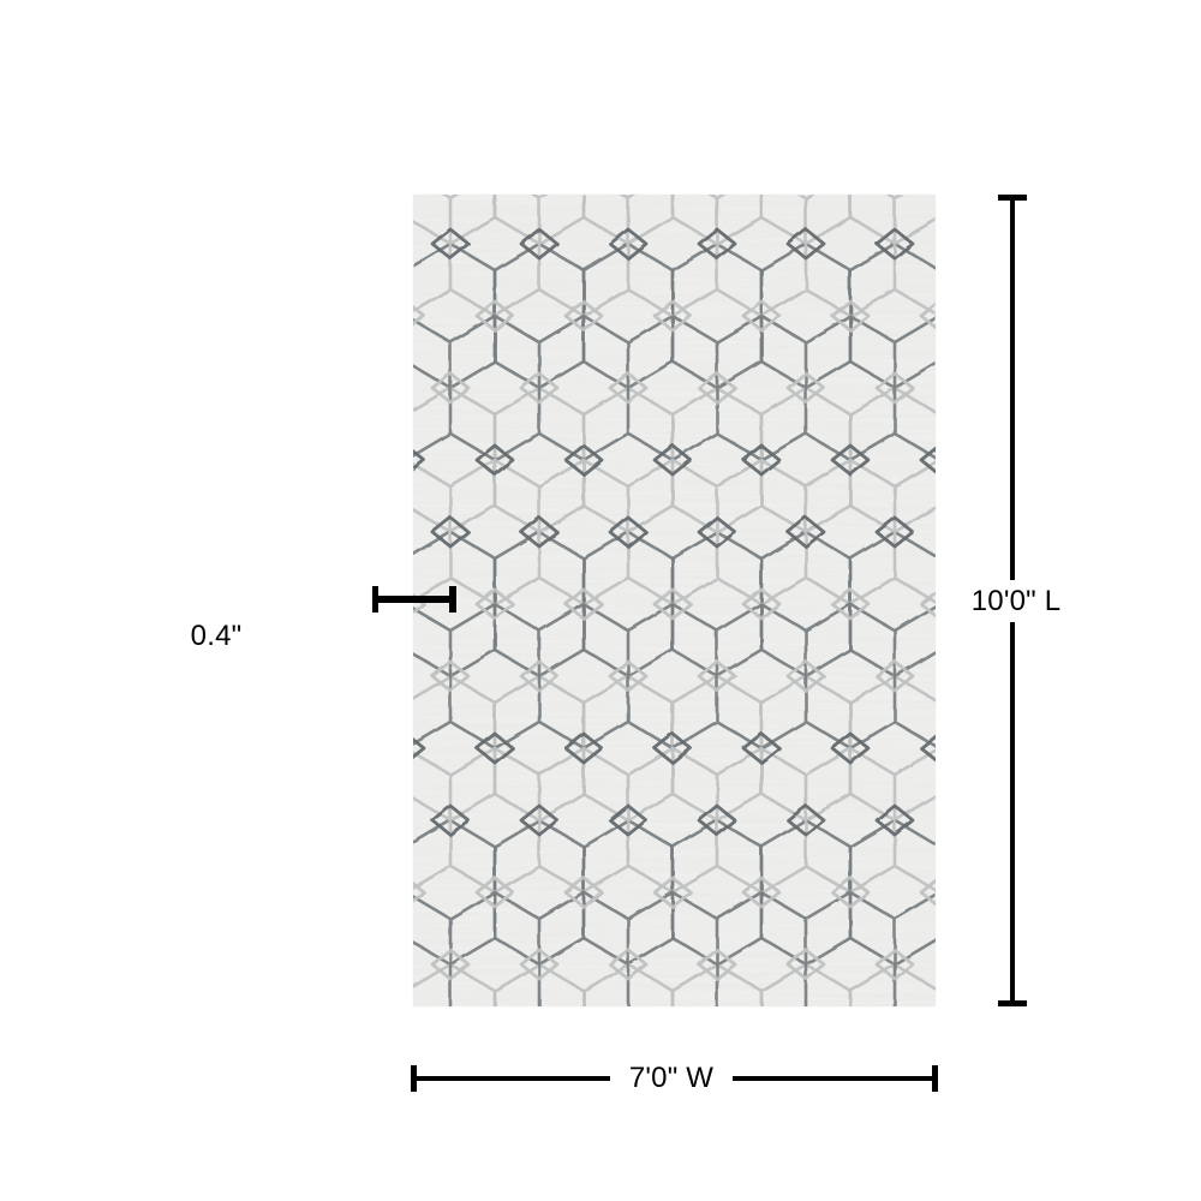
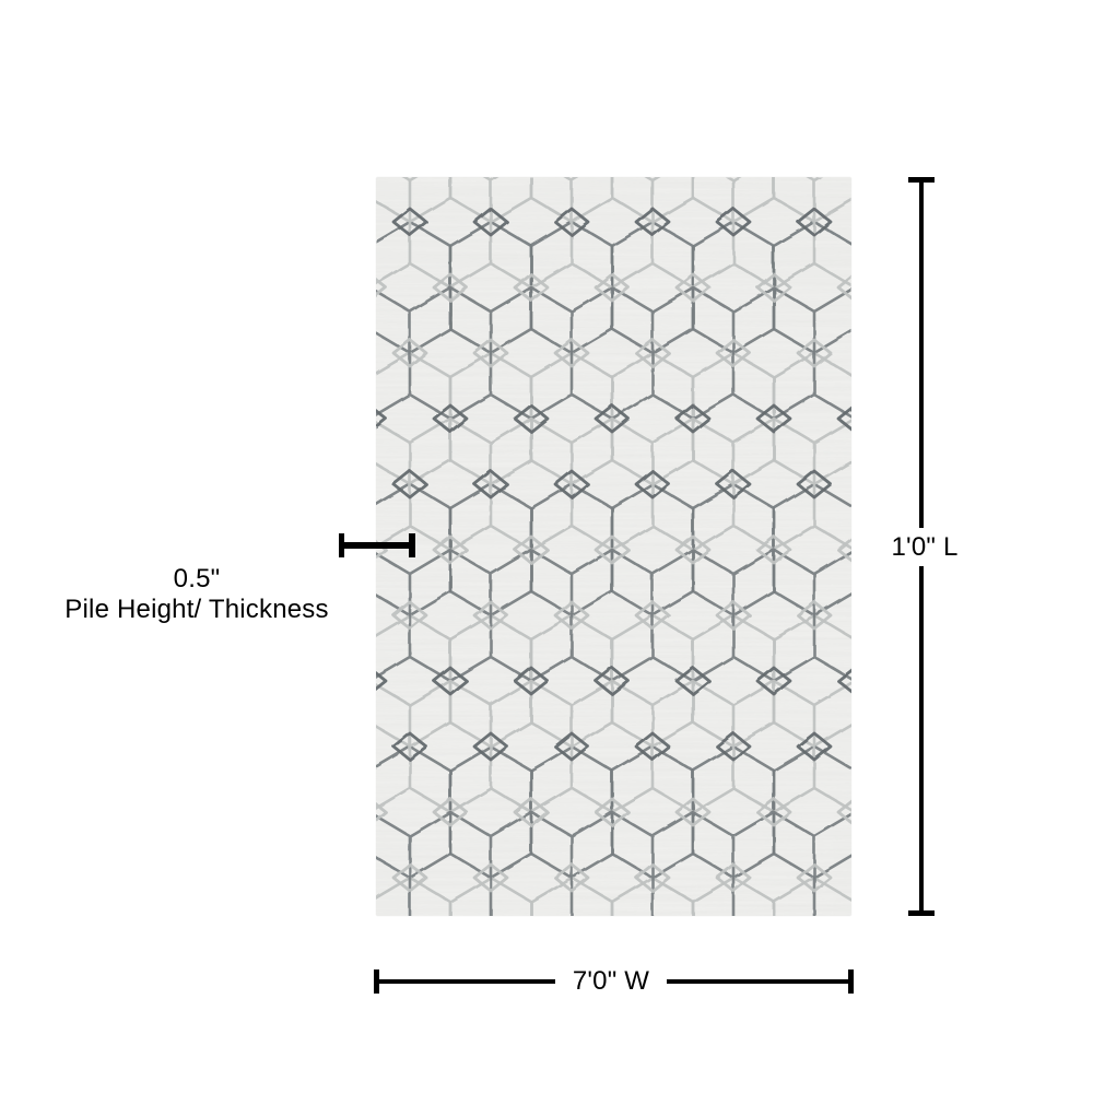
- 10'0" L
+ 1'0" L
  7'0" W
- 0.4"
+ 0.5"
+ Pile Height/ Thickness
